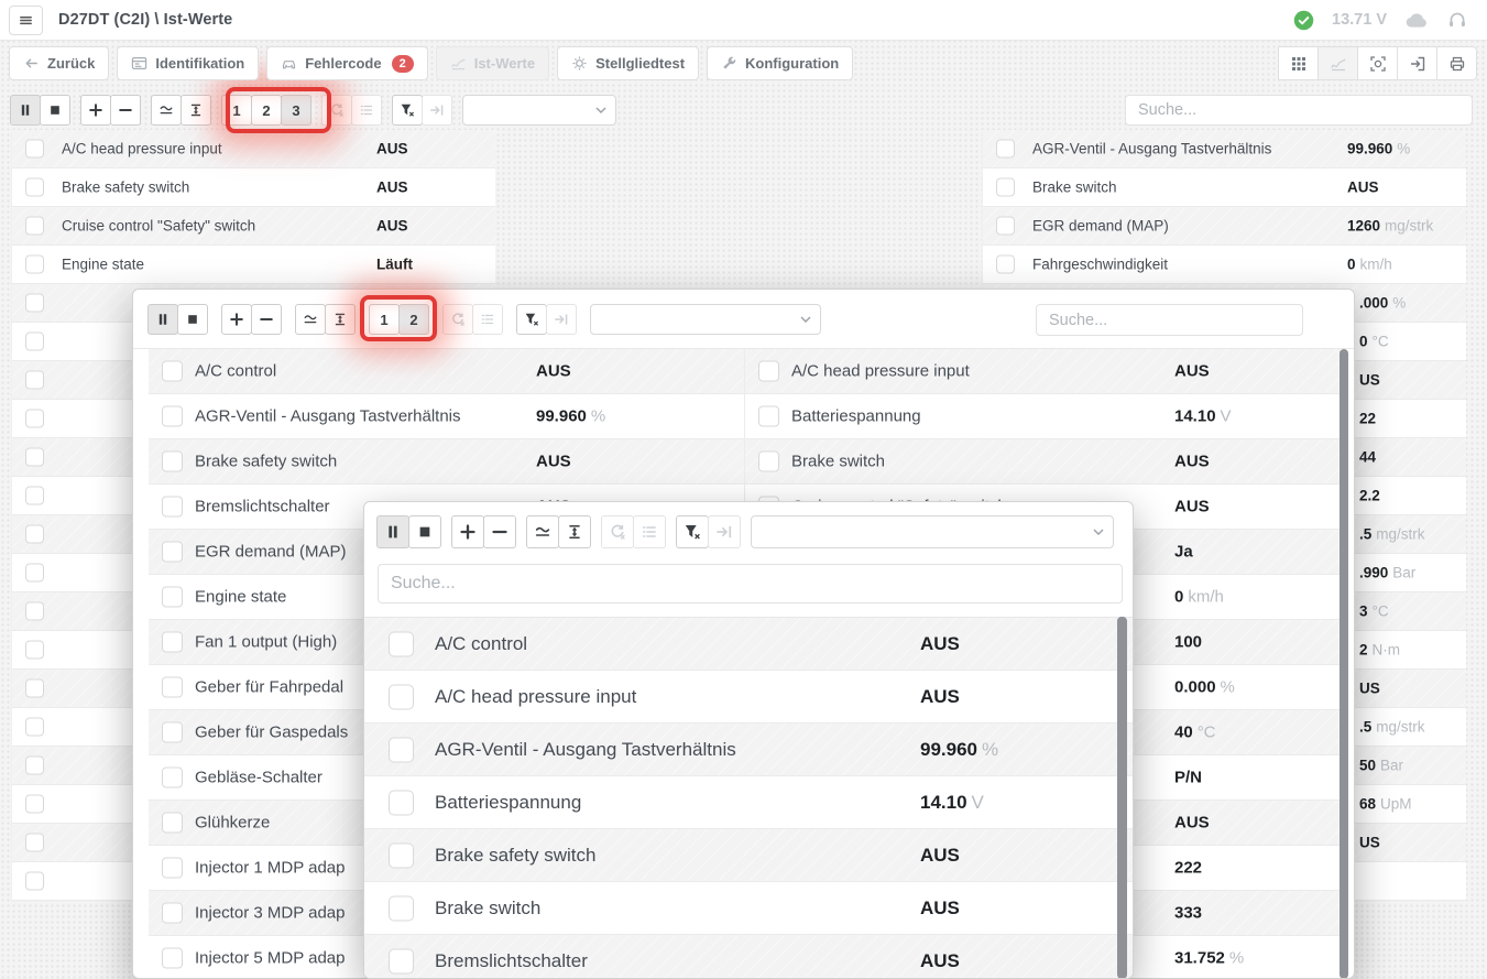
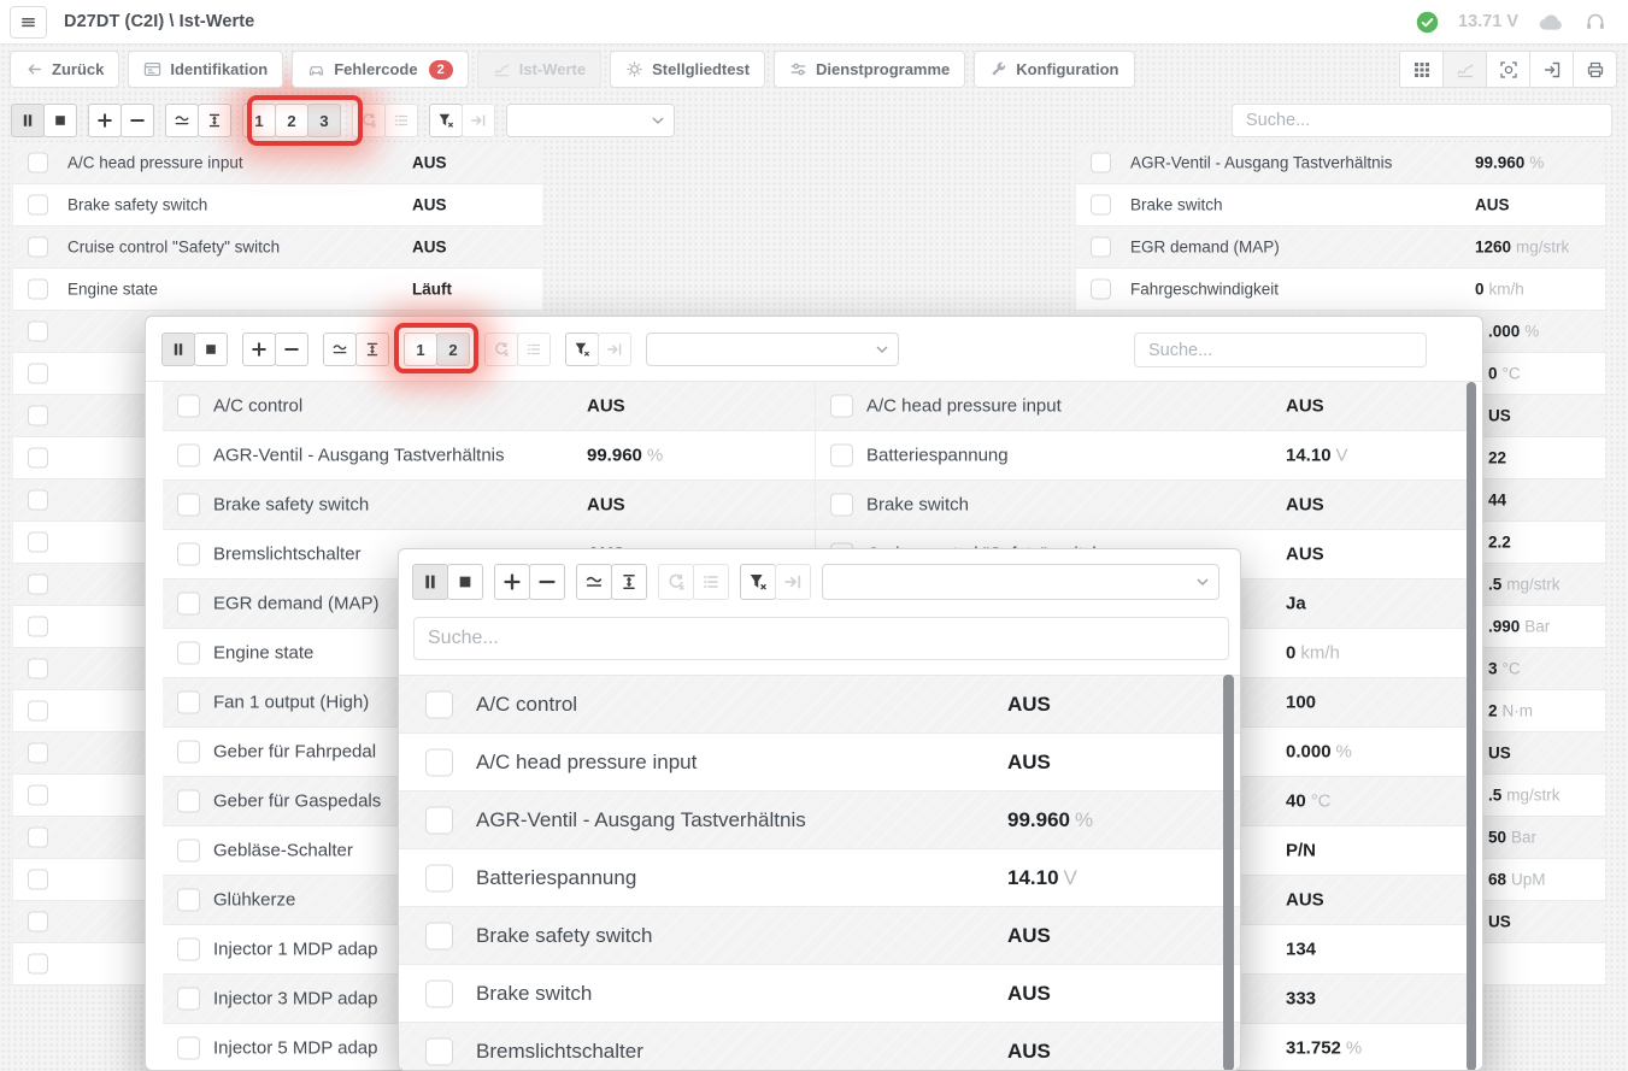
  D27DT (C2I) \ Ist-Werte
  13.71 V
  Zurück
  Identifikation
  Fehlercode
  2
  Ist-Werte
  Stellgliedtest
+ Dienstprogramme
  Konfiguration
  1
  2
  3
  Suche...
  A/C head pressure input
  AUS
  Brake safety switch
  AUS
  Cruise control "Safety" switch
  AUS
  Engine state
  Läuft
  AGR-Ventil - Ausgang Tastverhältnis
  99.960 %
  Brake switch
  AUS
  EGR demand (MAP)
  1260 mg/strk
  Fahrgeschwindigkeit
  0 km/h
  .000 %
  0 °C
  US
  22
  44
  2.2
  .5 mg/strk
  .990 Bar
  3 °C
  2 N·m
  US
  .5 mg/strk
  50 Bar
  68 UpM
  US
  1
  2
  Suche...
  A/C control
  AUS
  AGR-Ventil - Ausgang Tastverhältnis
  99.960 %
  Brake safety switch
  AUS
  Bremslichtschalter
  EGR demand (MAP)
  Engine state
  Fan 1 output (High)
  Geber für Fahrpedal
  Geber für Gaspedals
  Gebläse-Schalter
  Glühkerze
  Injector 1 MDP adap
  Injector 3 MDP adap
  Injector 5 MDP adap
  A/C head pressure input
  AUS
  Batteriespannung
  14.10 V
  Brake switch
  AUS
  AUS
  Ja
  0 km/h
  100
  0.000 %
  40 °C
  P/N
  AUS
- 222
+ 134
  333
  31.752 %
  Suche...
  A/C control
  AUS
  A/C head pressure input
  AUS
  AGR-Ventil - Ausgang Tastverhältnis
  99.960 %
  Batteriespannung
  14.10 V
  Brake safety switch
  AUS
  Brake switch
  AUS
  Bremslichtschalter
  AUS
